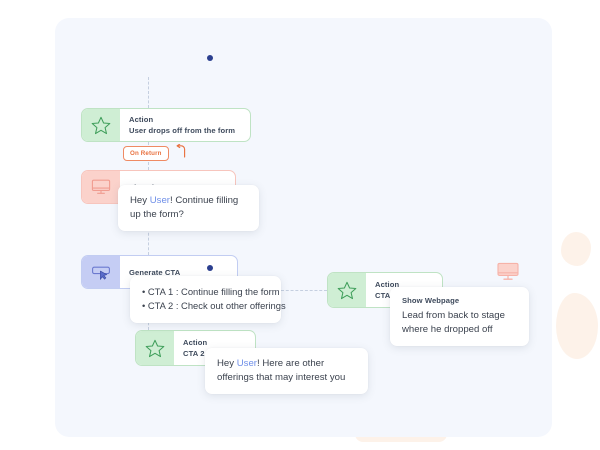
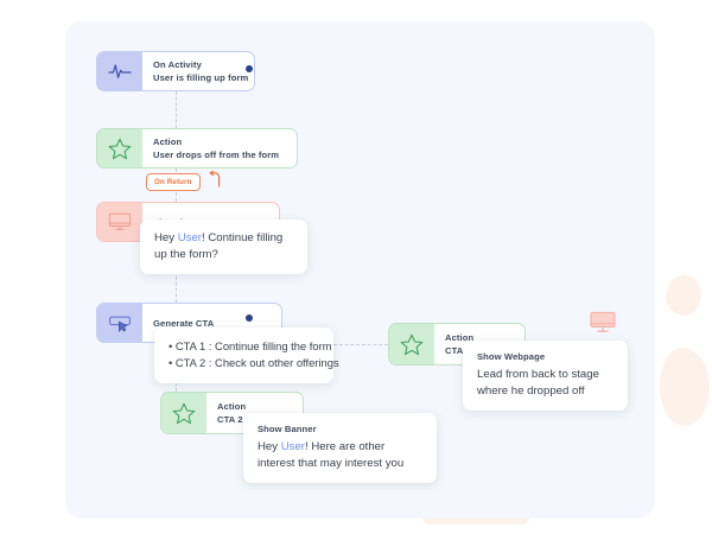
+ On Activity
+ User is filling up form
  Action
  User drops off from the form
  Hey User! Continue filling up the form?
  Generate CTA
  • CTA 1 : Continue filling the form
  • CTA 2 : Check out other offerings
  Action
  CTA
  Show Webpage
  Lead from back to stage where he dropped off
  Action
  CTA 2
+ Show Banner
- Hey User! Here are other offerings that may interest you
+ Hey User! Here are other interest that may interest you
